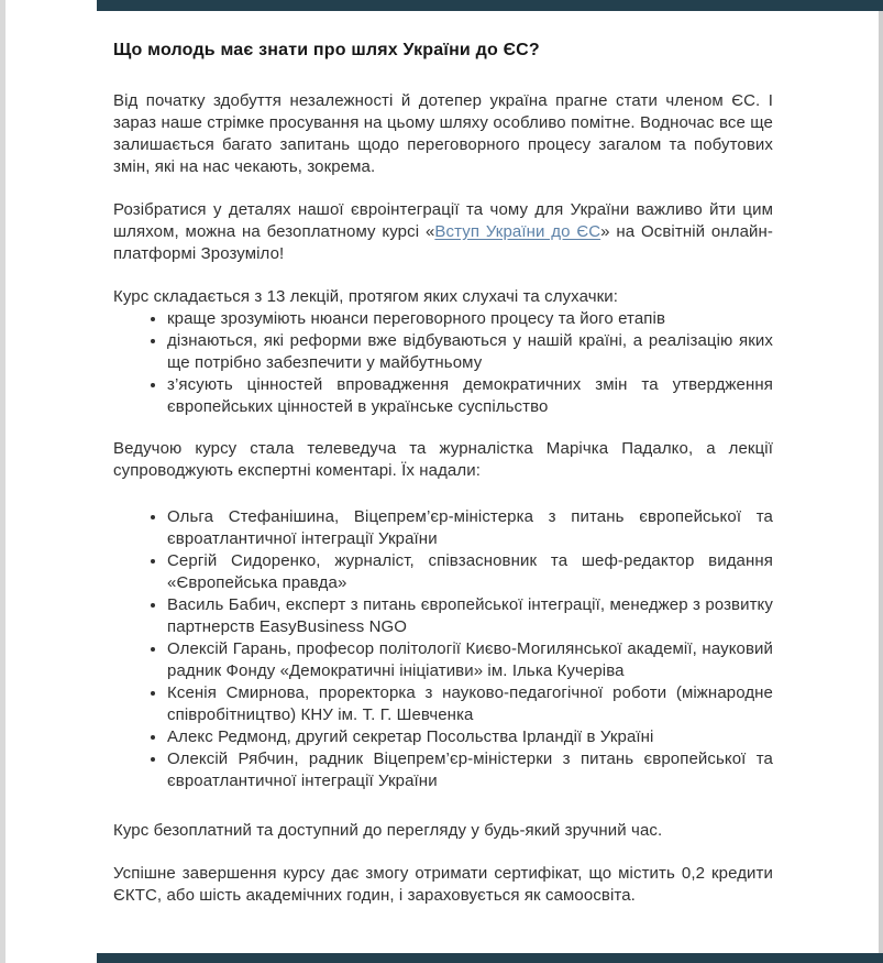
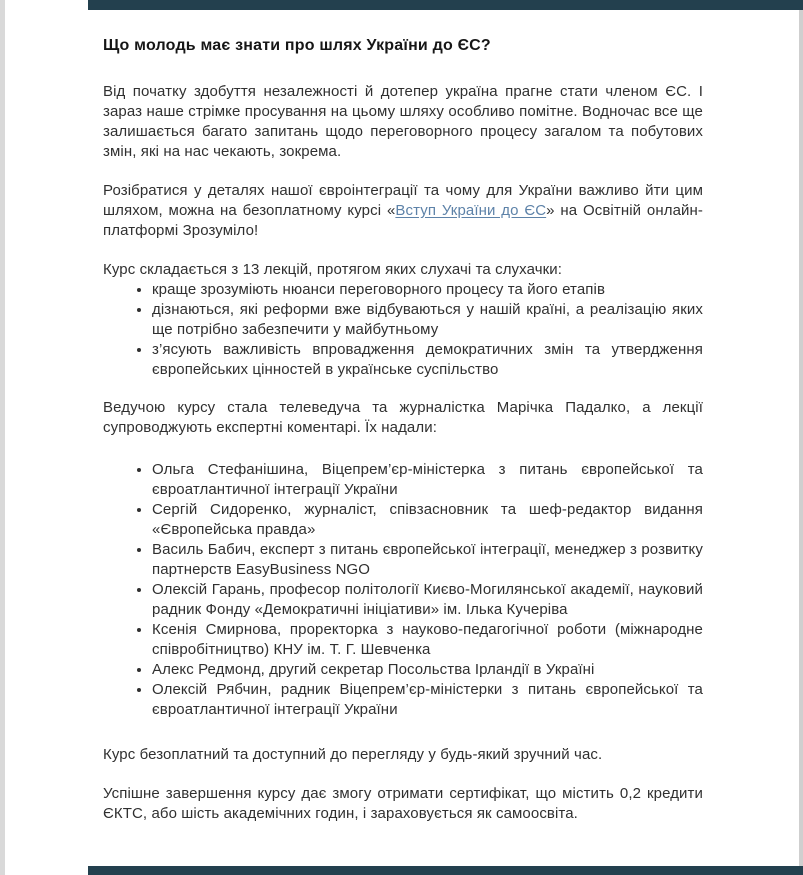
  Що молодь має знати про шлях України до ЄС?
  Від початку здобуття незалежності й дотепер україна прагне стати членом ЄС. І зараз наше стрімке просування на цьому шляху особливо помітне. Водночас все ще залишається багато запитань щодо переговорного процесу загалом та побутових змін, які на нас чекають, зокрема.
  Розібратися у деталях нашої євроінтеграції та чому для України важливо йти цим шляхом, можна на безоплатному курсі «Вступ України до ЄС» на Освітній онлайн-платформі Зрозуміло!
  Курс складається з 13 лекцій, протягом яких слухачі та слухачки:
  краще зрозуміють нюанси переговорного процесу та його етапів
  дізнаються, які реформи вже відбуваються у нашій країні, а реалізацію яких ще потрібно забезпечити у майбутньому
- з’ясують цінностей впровадження демократичних змін та утвердження європейських цінностей в українське суспільство
+ з’ясують важливість впровадження демократичних змін та утвердження європейських цінностей в українське суспільство
  Ведучою курсу стала телеведуча та журналістка Марічка Падалко, а лекції супроводжують експертні коментарі. Їх надали:
  Ольга Стефанішина, Віцепрем’єр-міністерка з питань європейської та євроатлантичної інтеграції України
  Сергій Сидоренко, журналіст, співзасновник та шеф-редактор видання «Європейська правда»
  Василь Бабич, експерт з питань європейської інтеграції, менеджер з розвитку партнерств EasyBusiness NGO
  Олексій Гарань, професор політології Києво-Могилянської академії, науковий радник Фонду «Демократичні ініціативи» ім. Ілька Кучеріва
  Ксенія Смирнова, проректорка з науково-педагогічної роботи (міжнародне співробітництво) КНУ ім. Т. Г. Шевченка
  Алекс Редмонд, другий секретар Посольства Ірландії в Україні
  Олексій Рябчин, радник Віцепрем’єр-міністерки з питань європейської та євроатлантичної інтеграції України
  Курс безоплатний та доступний до перегляду у будь-який зручний час.
  Успішне завершення курсу дає змогу отримати сертифікат, що містить 0,2 кредити ЄКТС, або шість академічних годин, і зараховується як самоосвіта.
